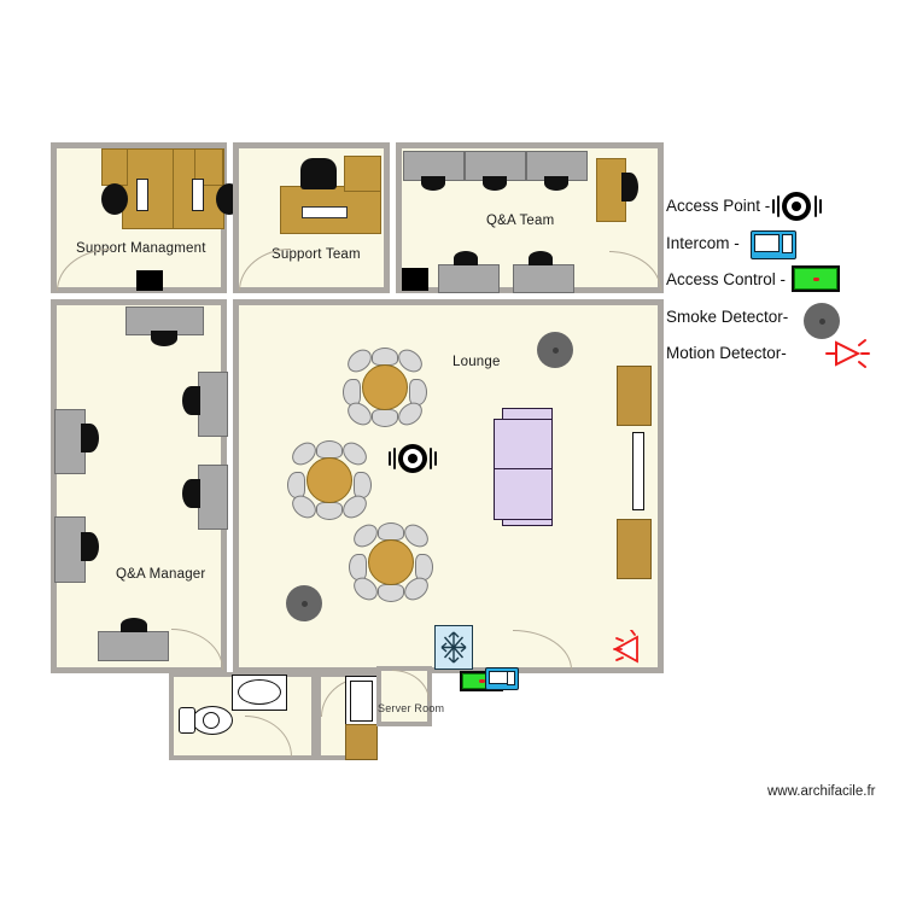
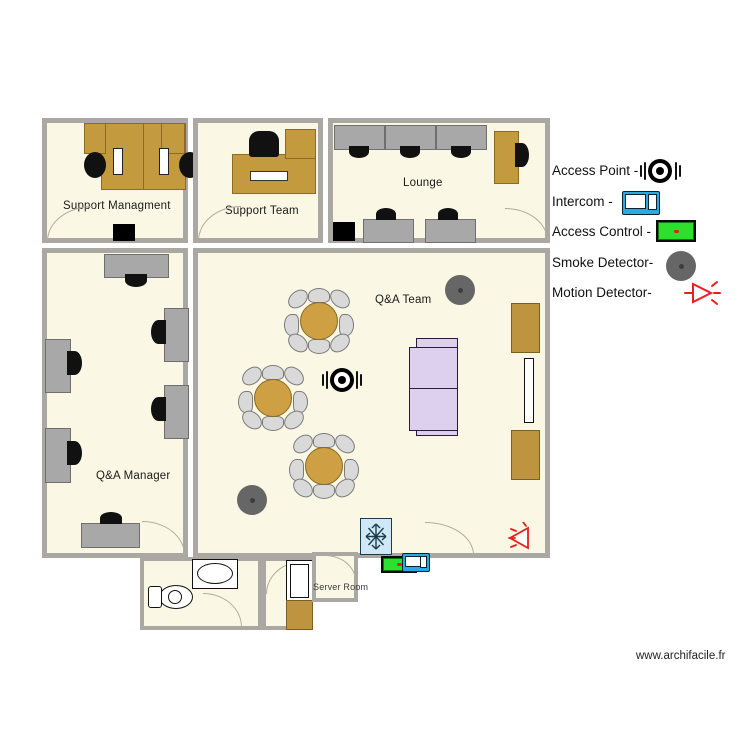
  Support Managment
  Support Team
- Q&A Team
+ Lounge
  Q&A Manager
- Lounge
+ Q&A Team
  Server Room
  Access Point -
  Intercom -
  Access Control -
  Smoke Detector-
  Motion Detector-
  www.archifacile.fr
